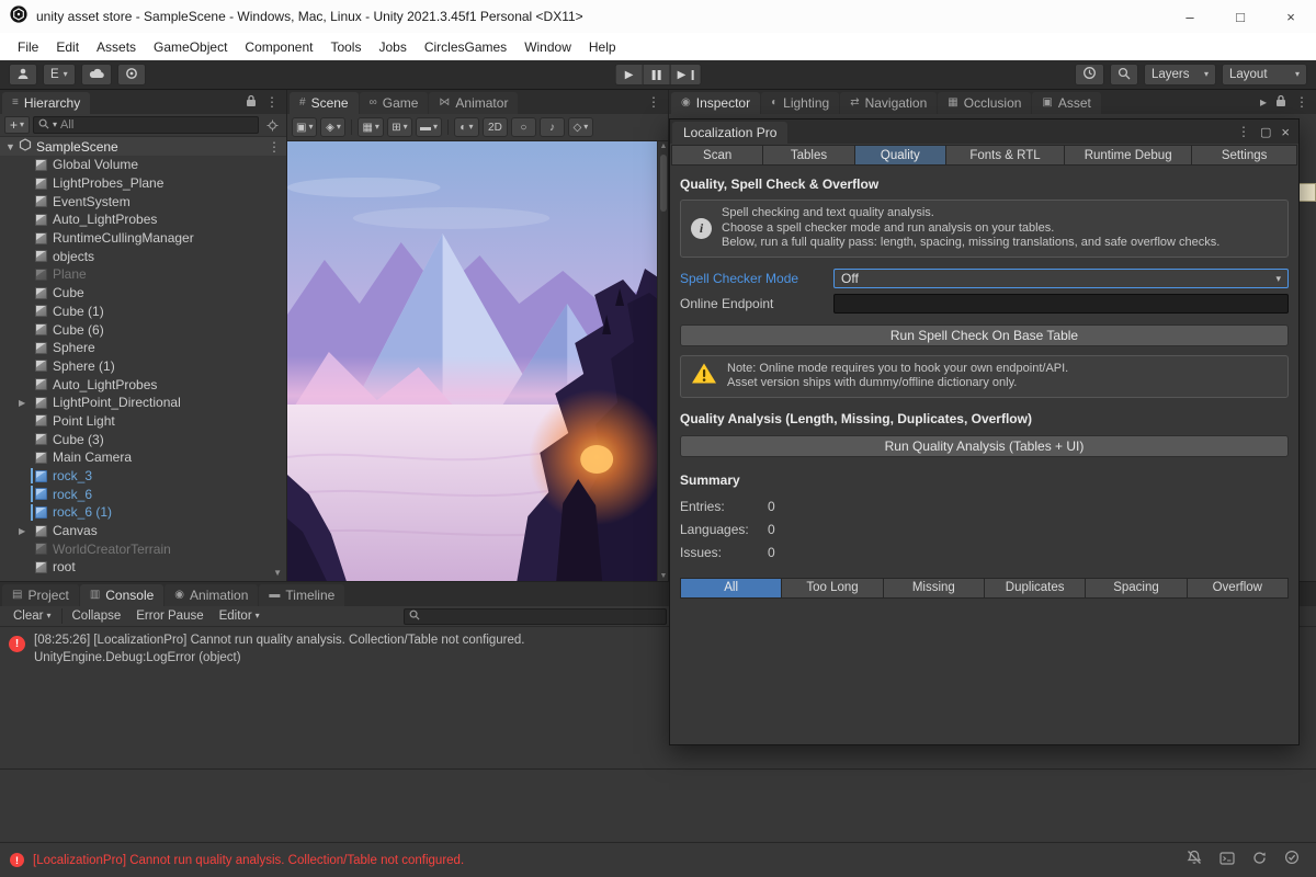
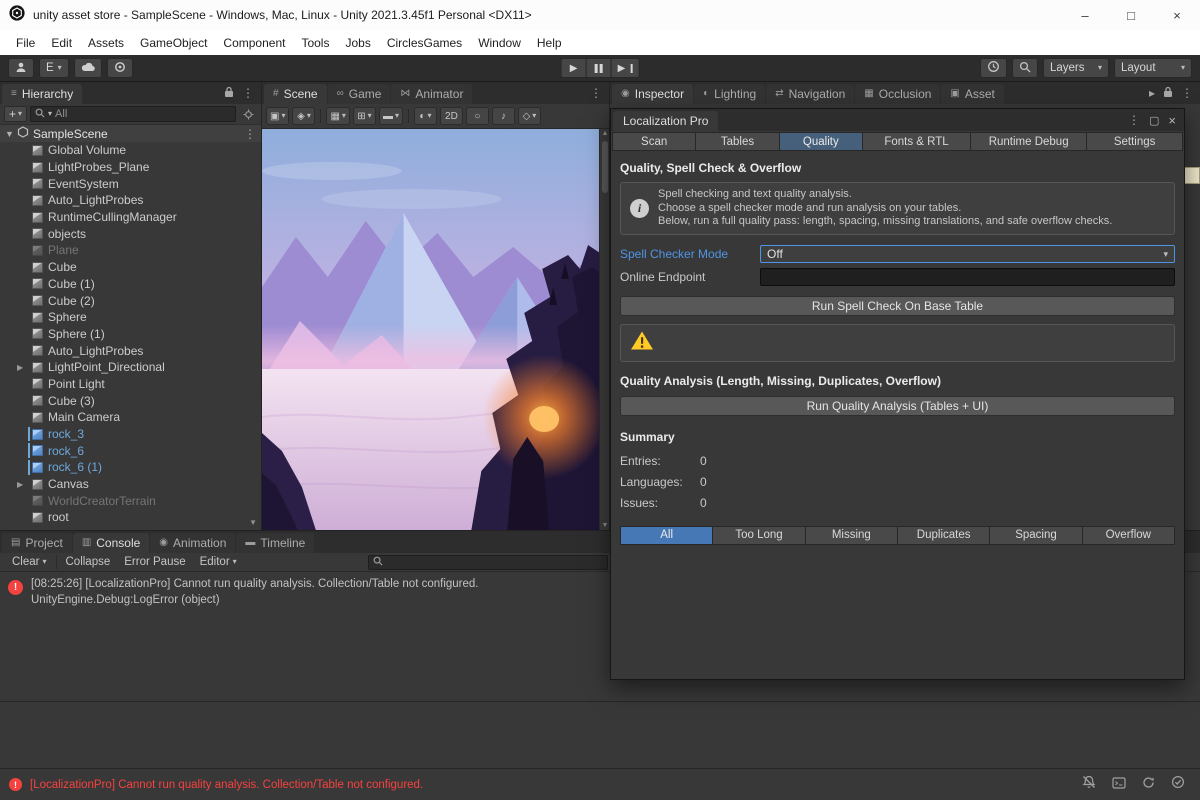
  unity asset store - SampleScene - Windows, Mac, Linux - Unity 2021.3.45f1 Personal <DX11>
  –
  □
  ×
  File
  Edit
  Assets
  GameObject
  Component
  Tools
  Jobs
  CirclesGames
  Window
  Help
  E
  ▾
  ▶
  ▶
  Layers
  ▾
  Layout
  ▾
  ≡
  Hierarchy
  ⋮
  +
  ▾
  ▾
  All
  ▼
  SampleScene
  ⋮
  Global Volume
  LightProbes_Plane
  EventSystem
  Auto_LightProbes
  RuntimeCullingManager
  objects
  Plane
  Cube
  Cube (1)
- Cube (6)
+ Cube (2)
  Sphere
  Sphere (1)
  Auto_LightProbes
  LightPoint_Directional
  Point Light
  Cube (3)
  Main Camera
  rock_3
  rock_6
  rock_6 (1)
  Canvas
  WorldCreatorTerrain
  root
  ▼
  #
  Scene
  ∞
  Game
  ⋈
  Animator
  ⋮
  ▣
  ▾
  ◈
  ▾
  ▦
  ▾
  ⊞
  ▾
  ▬
  ▾
  ◐
  ▾
  2D
  ○
  ♪
  ◇
  ▾
  ◉
  Inspector
  ◐
  Lighting
  ⇄
  Navigation
  ▦
  Occlusion
  ▣
  Asset
  ▸
  ⋮
  Localization Pro
  ⋮
  ▢
  ×
  Scan
  Tables
  Quality
  Fonts & RTL
  Runtime Debug
  Settings
  Quality, Spell Check & Overflow
  i
  Spell checking and text quality analysis.
  Choose a spell checker mode and run analysis on your tables.
  Below, run a full quality pass: length, spacing, missing translations, and safe overflow checks.
  Spell Checker Mode
  Off
  ▾
  Online Endpoint
  Run Spell Check On Base Table
- Note: Online mode requires you to hook your own endpoint/API.
- Asset version ships with dummy/offline dictionary only.
  Quality Analysis (Length, Missing, Duplicates, Overflow)
  Run Quality Analysis (Tables + UI)
  Summary
  Entries:
  0
  Languages:
  0
  Issues:
  0
  All
  Too Long
  Missing
  Duplicates
  Spacing
  Overflow
  ▤
  Project
  ▥
  Console
  ◉
  Animation
  ▬
  Timeline
  Clear
  ▾
  Collapse
  Error Pause
  Editor
  ▾
  !
  [08:25:26] [LocalizationPro] Cannot run quality analysis. Collection/Table not configured.
  UnityEngine.Debug:LogError (object)
  !
  [LocalizationPro] Cannot run quality analysis. Collection/Table not configured.
